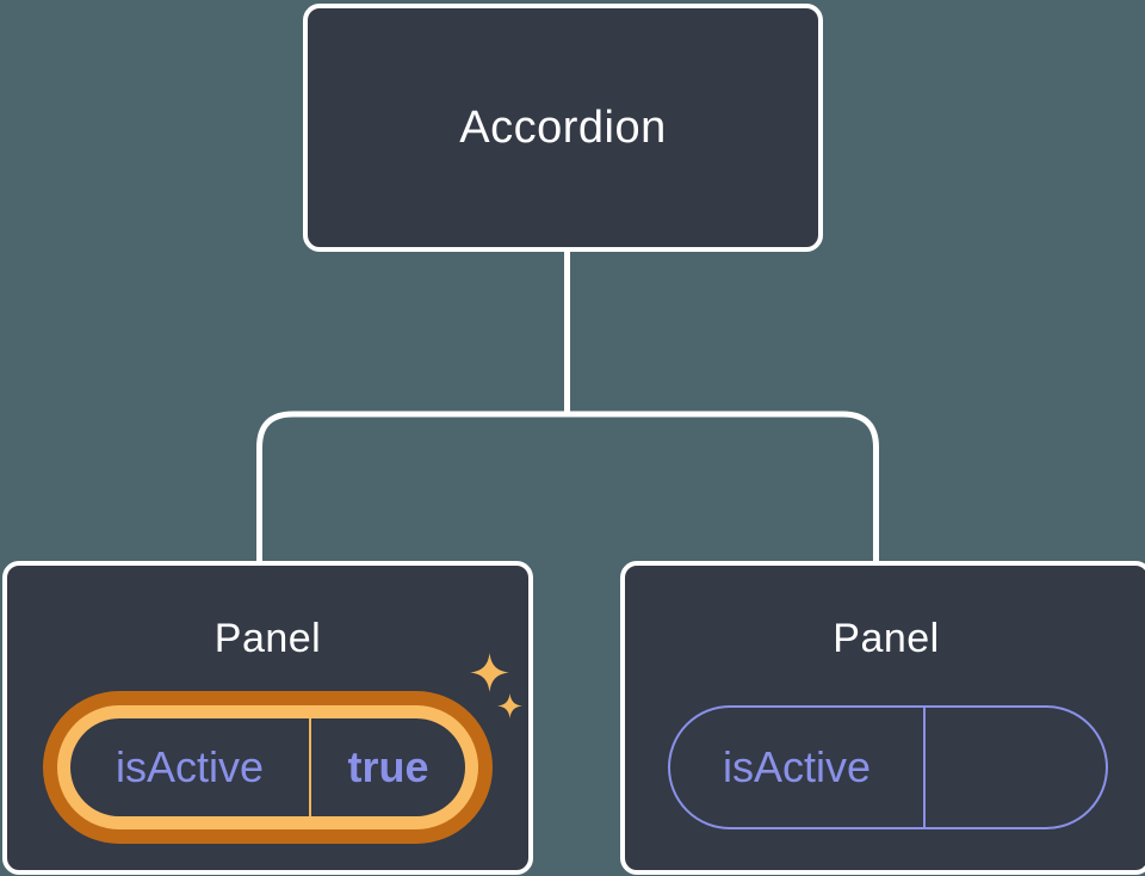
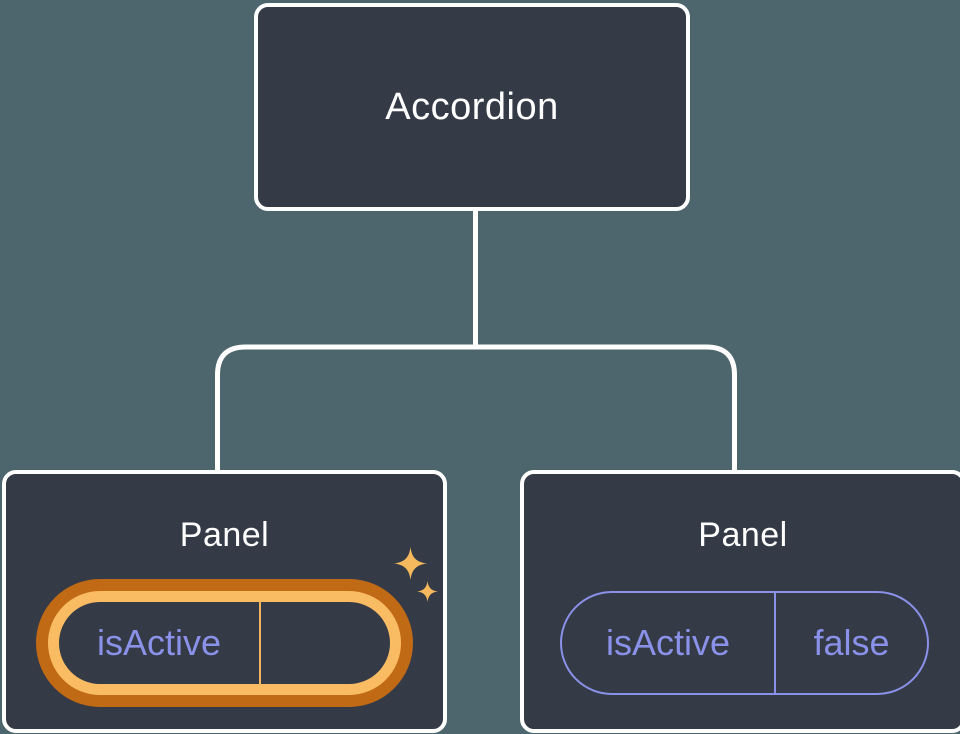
  Accordion
  Panel
  isActive
- true
  Panel
  isActive
+ false
